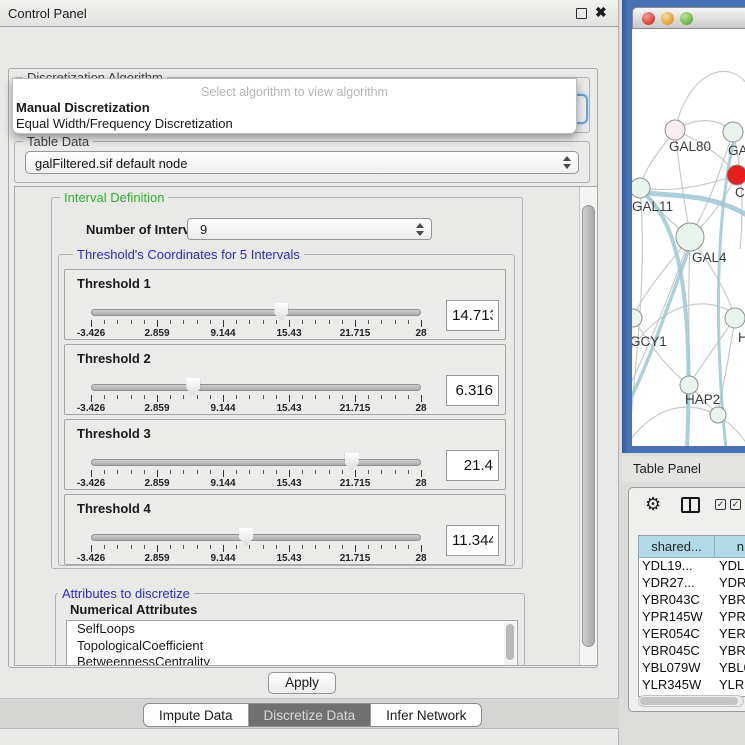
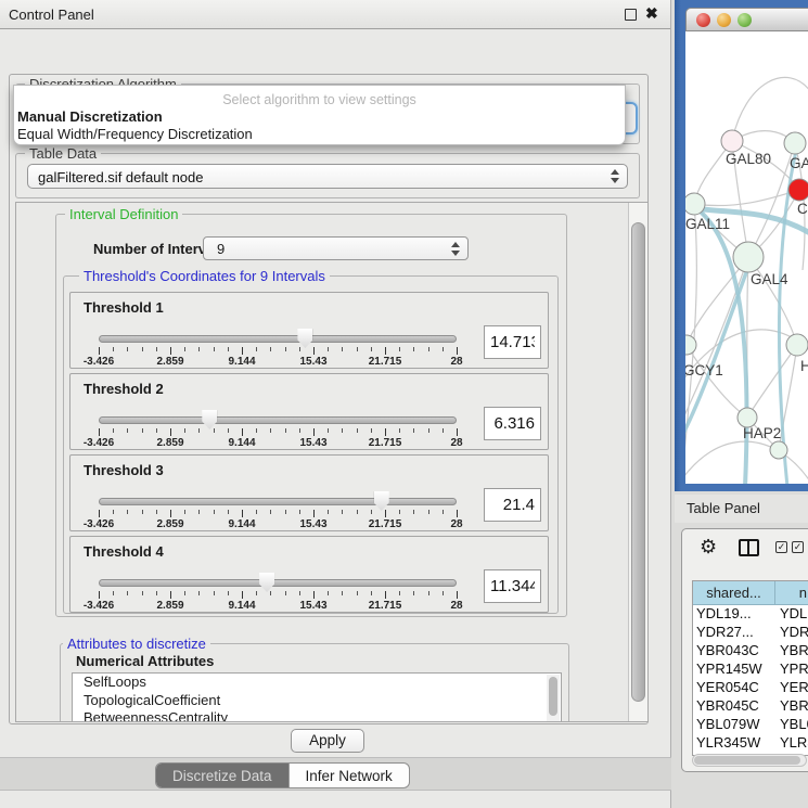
  Control Panel
  ✖
- Select algorithm to view algorithm
+ Select algorithm to view settings
  Manual Discretization
  Equal Width/Frequency Discretization
  Table Data
  galFiltered.sif default node
  Interval Definition
  Number of Inter
  9
- Threshold's Coordinates for 5 Intervals
+ Threshold's Coordinates for 9 Intervals
  Threshold 1
  -3.426
  2.859
  9.144
  15.43
  21.715
  28
  14.71
  Threshold 2
  -3.426
  2.859
  9.144
  15.43
  21.715
  28
  6.316
  Threshold 3
  -3.426
  2.859
  9.144
  15.43
  21.715
  28
  21.4
  Threshold 4
  -3.426
  2.859
  9.144
  15.43
  21.715
  28
  11.344
  Attributes to discretize
  Numerical Attributes
  SelfLoops
  TopologicalCoefficient
  BetweennessCentrality
  Apply
- Impute Data
  Discretize Data
  Infer Network
  GAL80
  C
  GAL11
  GAL4
  GCY1
  H
  HAP2
  Table Panel
  ⚙
  ✓
  ✓
  shared...
  n
  YDL19...
  YDL
  YDR27...
  YDR
  YBR043C
  YBR
  YPR145W
  YPR
  YER054C
  YER
  YBR045C
  YBR
  YBL079W
  YBL
  YLR345W
  YLR
